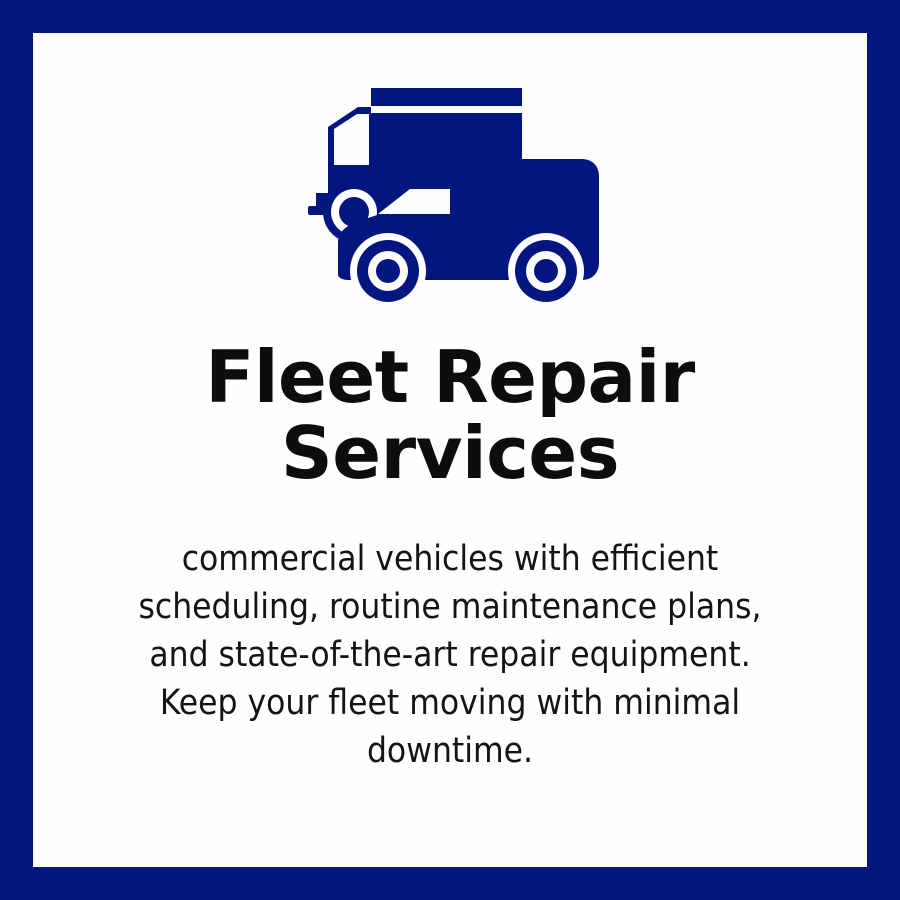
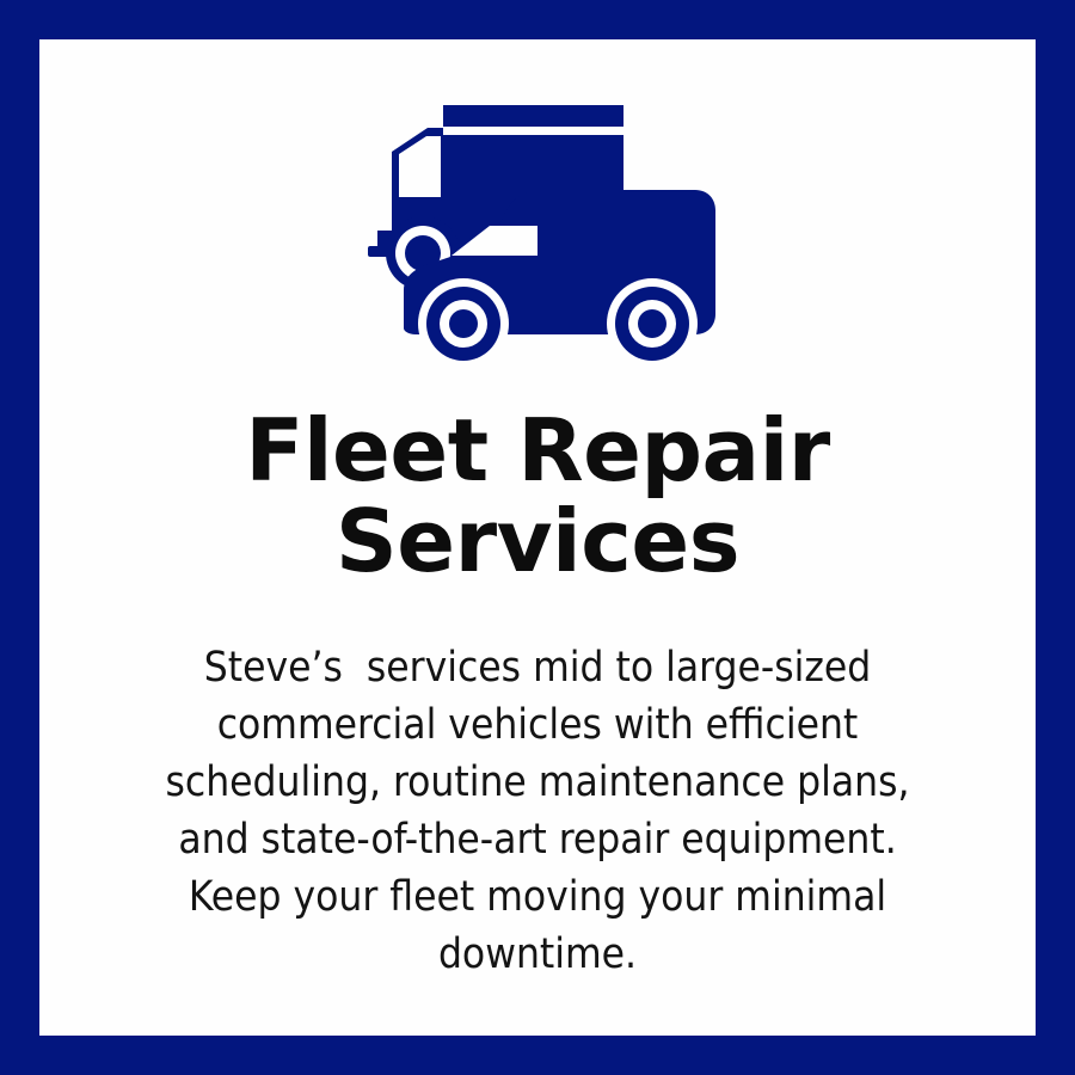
  Fleet Repair
  Services
+ Steve’s services mid to large-sized
  commercial vehicles with efficient
  scheduling, routine maintenance plans,
  and state-of-the-art repair equipment.
- Keep your fleet moving with minimal
+ Keep your fleet moving your minimal
  downtime.
